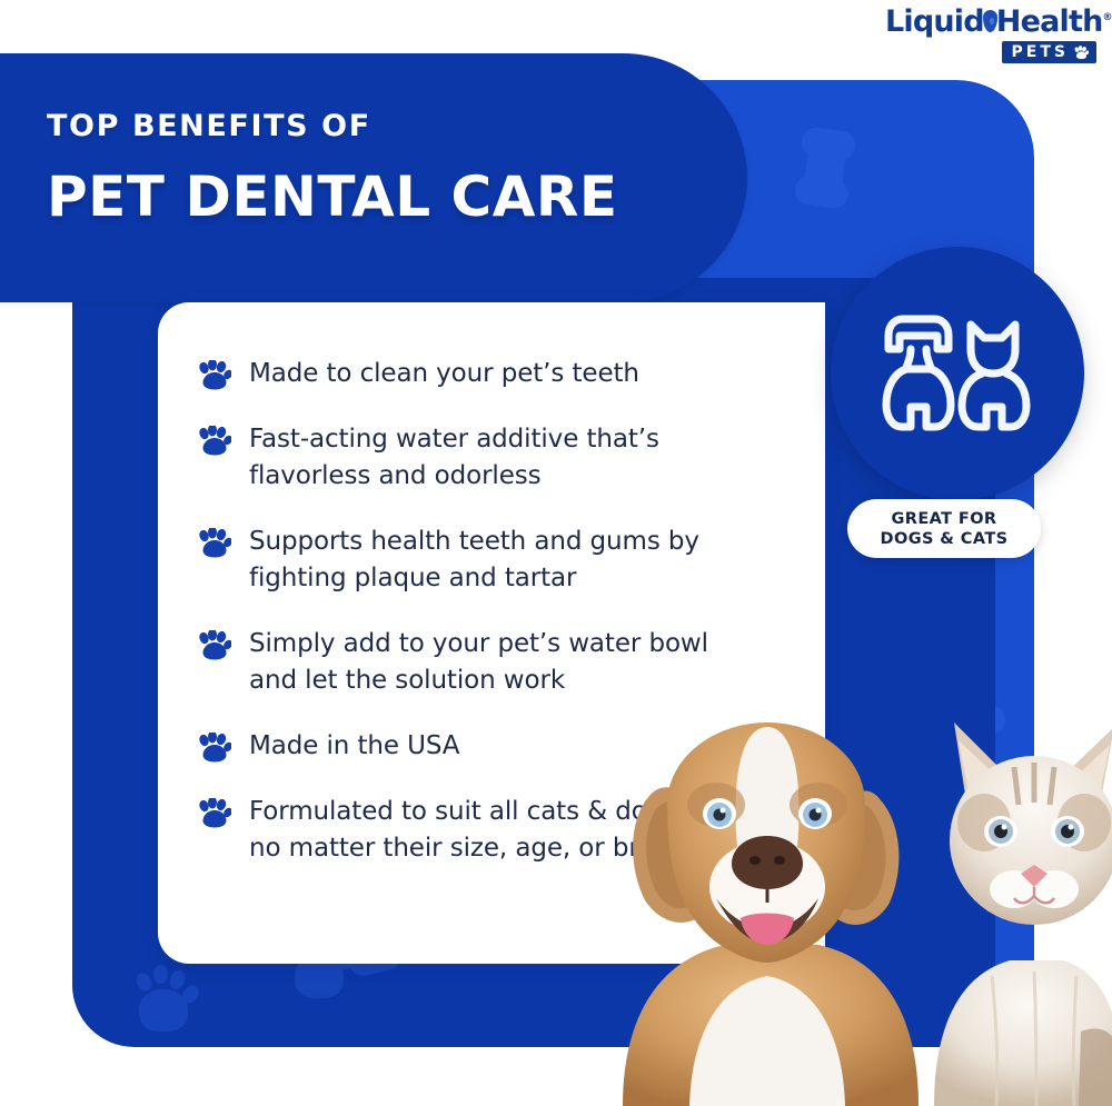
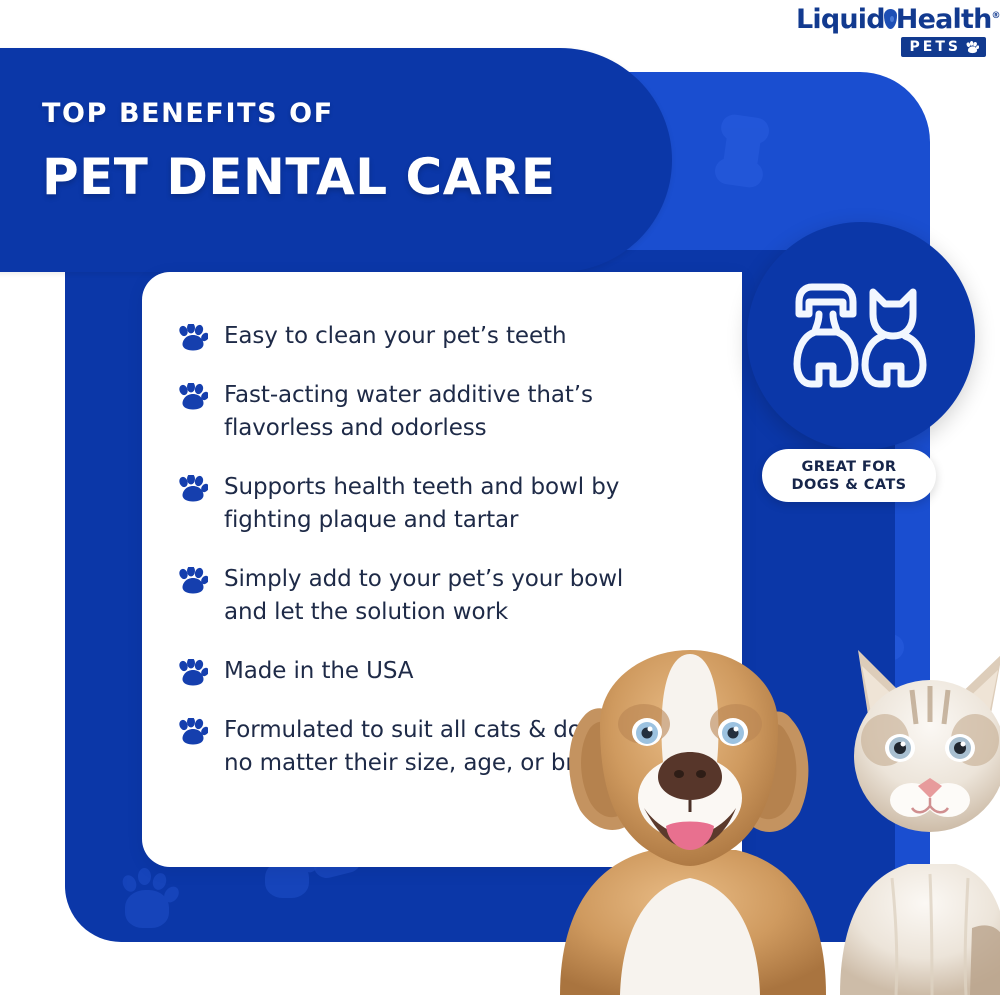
  TOP BENEFITS OF
  PET DENTAL CARE
- Made to clean your pet’s teeth
+ Easy to clean your pet’s teeth
  Fast-acting water additive that’s flavorless and odorless
- Supports health teeth and gums by fighting plaque and tartar
+ Supports health teeth and bowl by fighting plaque and tartar
- Simply add to your pet’s water bowl and let the solution work
+ Simply add to your pet’s your bowl and let the solution work
  Made in the USA
  Formulated to suit all cats & do no matter their size, age, or b
  Liquid Health®
  PETS
  GREAT FOR
  DOGS & CATS
